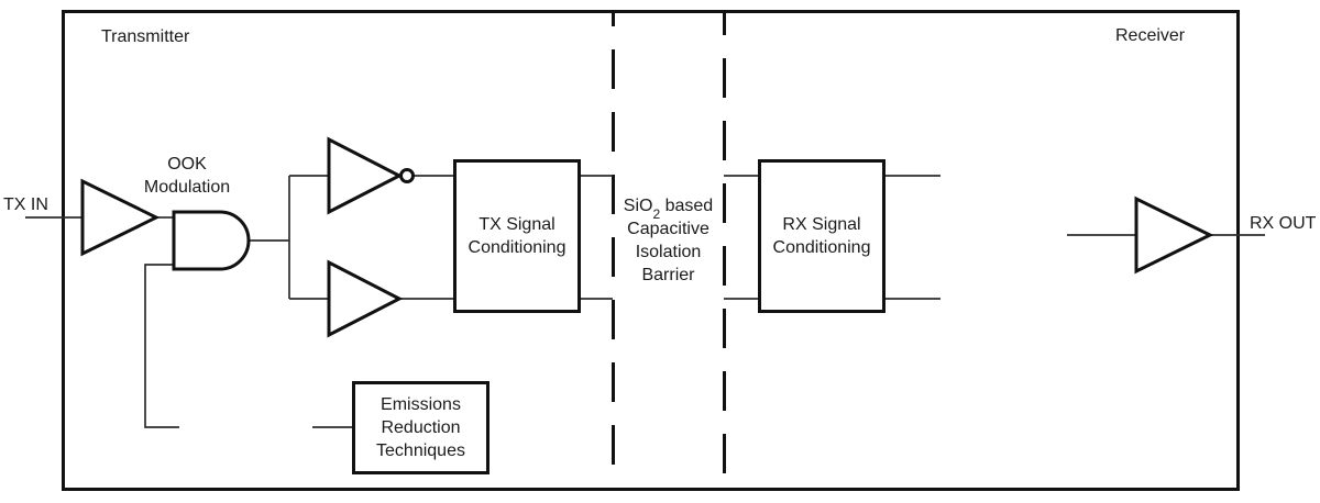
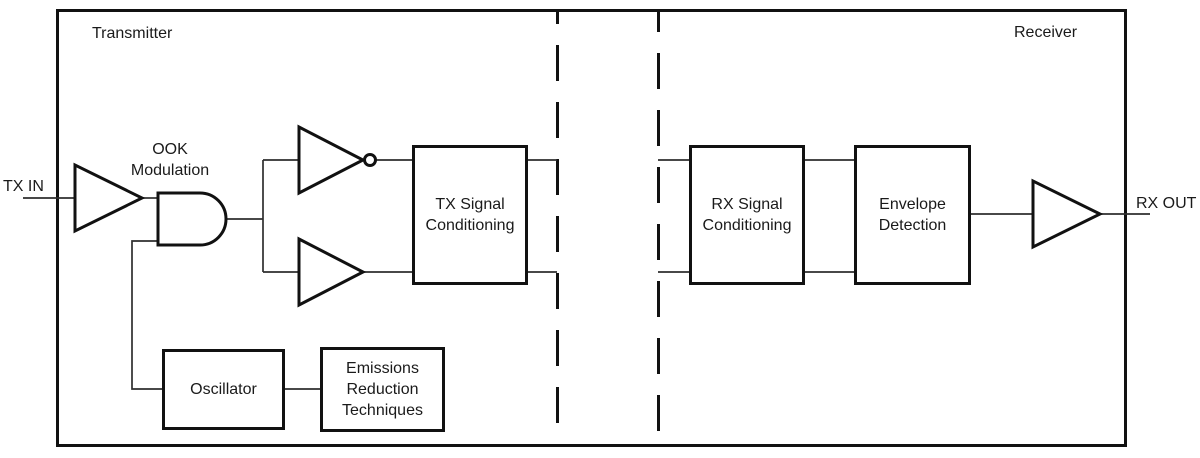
  Transmitter
  Receiver
  TX IN
  RX OUT
  OOK
  Modulation
- SiO2 based
- Capacitive
- Isolation
- Barrier
  TX Signal
  Conditioning
  RX Signal
  Conditioning
+ Envelope
+ Detection
+ Oscillator
  Emissions
  Reduction
  Techniques
